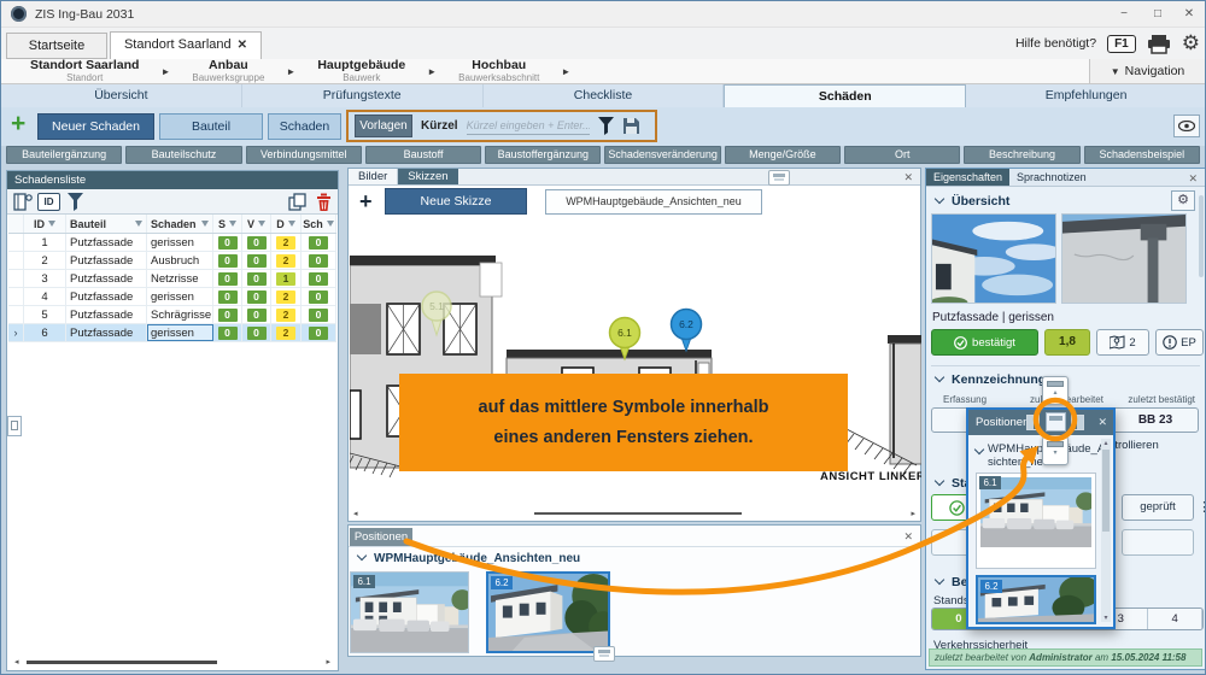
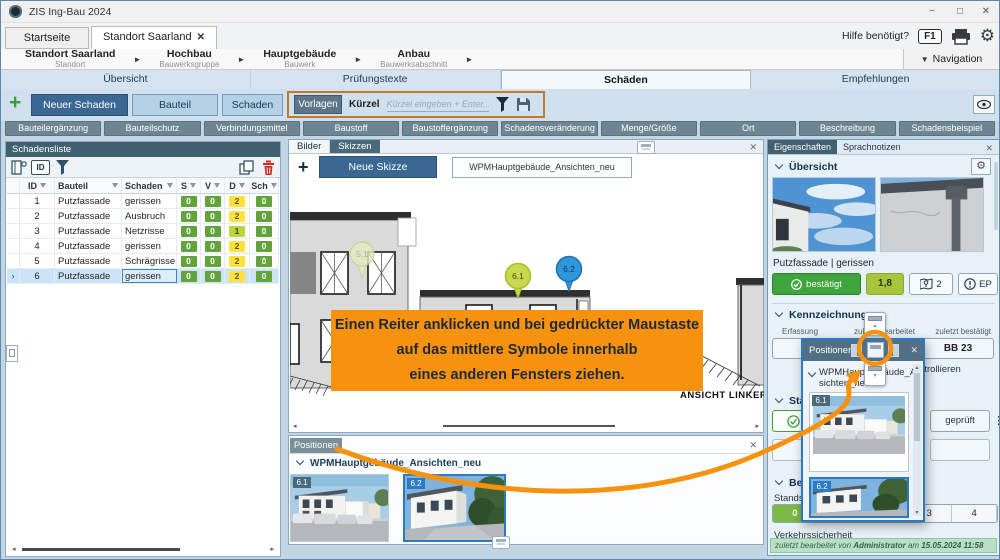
- ZIS Ing-Bau 2031
+ ZIS Ing-Bau 2024
  −
  □
  ✕
  Startseite
  Standort Saarland ✕
  Hilfe benötigt?
  F1
  ⚙
  Standort Saarland
  Standort
  ►
- Anbau
+ Hochbau
  Bauwerksgruppe
  ►
  Hauptgebäude
  Bauwerk
  ►
- Hochbau
+ Anbau
  Bauwerksabschnitt
  ►
  ▼ Navigation
  Übersicht
  Prüfungstexte
- Checkliste
  Schäden
  Empfehlungen
  +
  Neuer Schaden
  Bauteil
  Schaden
  Vorlagen
  Kürzel
  Kürzel eingeben + Enter..
  Bauteilergänzung
  Bauteilschutz
  Verbindungsmittel
  Baustoff
  Baustoffergänzung
  Schadensveränderung
  Menge/Größe
  Ort
  Beschreibung
  Schadensbeispiel
  Schadensliste
  ID
  ID
  Bauteil
  Schaden
  S
  V
  D
  Sch
  1
  Putzfassade
  gerissen
  0
  0
  2
  0
  2
  Putzfassade
  Ausbruch
  0
  0
  2
  0
  3
  Putzfassade
  Netzrisse
  0
  0
  1
  0
  4
  Putzfassade
  gerissen
  0
  0
  2
  0
  5
  Putzfassade
  Schrägrisse
  0
  0
  2
  0
  ›
  6
  Putzfassade
  gerissen
  0
  0
  2
  0
  Bilder
  Skizzen
  ✕
  +
  Neue Skizze
  WPMHauptgebäude_Ansichten_neu
  ANSICHT LINKER
  5.1
  6.1
  6.2
  Positionen
  ✕
  WPMHauptgude_Ansichten_neu
  6.1
  6.2
  Eigenschaften
  Sprachnotizen
  ✕
  Übersicht
  ⚙
  Putzfassade | gerissen
  bestätigt
  1,8
  2
  EP
  Kennzeichnun
  Erfassung
  zuletzt bestätigt
  BB 23
  trollieren
  geprüft
  ⋮
  0
  3
  4
  Verkehrssicherheit
  zuletzt bearbeitet von Administrator am 15.05.2024 11:58
  Positionen
  ✕
  sichtene
  6.1
  6.2
+ Einen Reiter anklicken und bei gedrückter Maustaste
  auf das mittlere Symbole innerhalb
  eines anderen Fensters ziehen.
